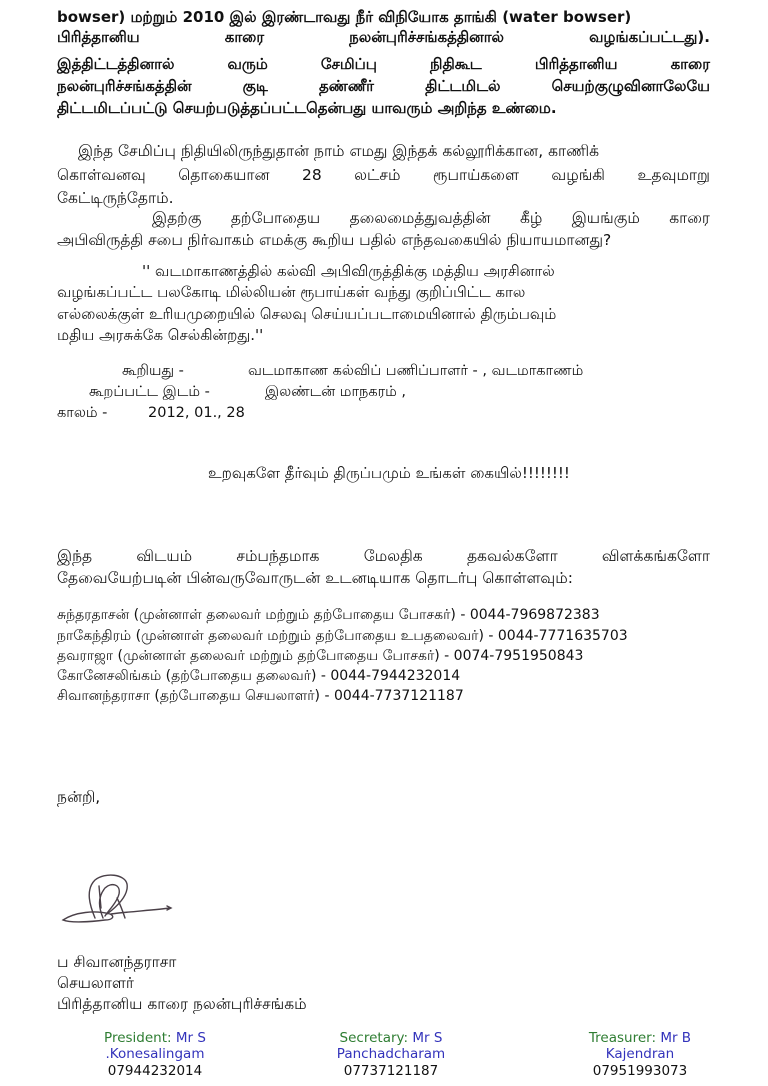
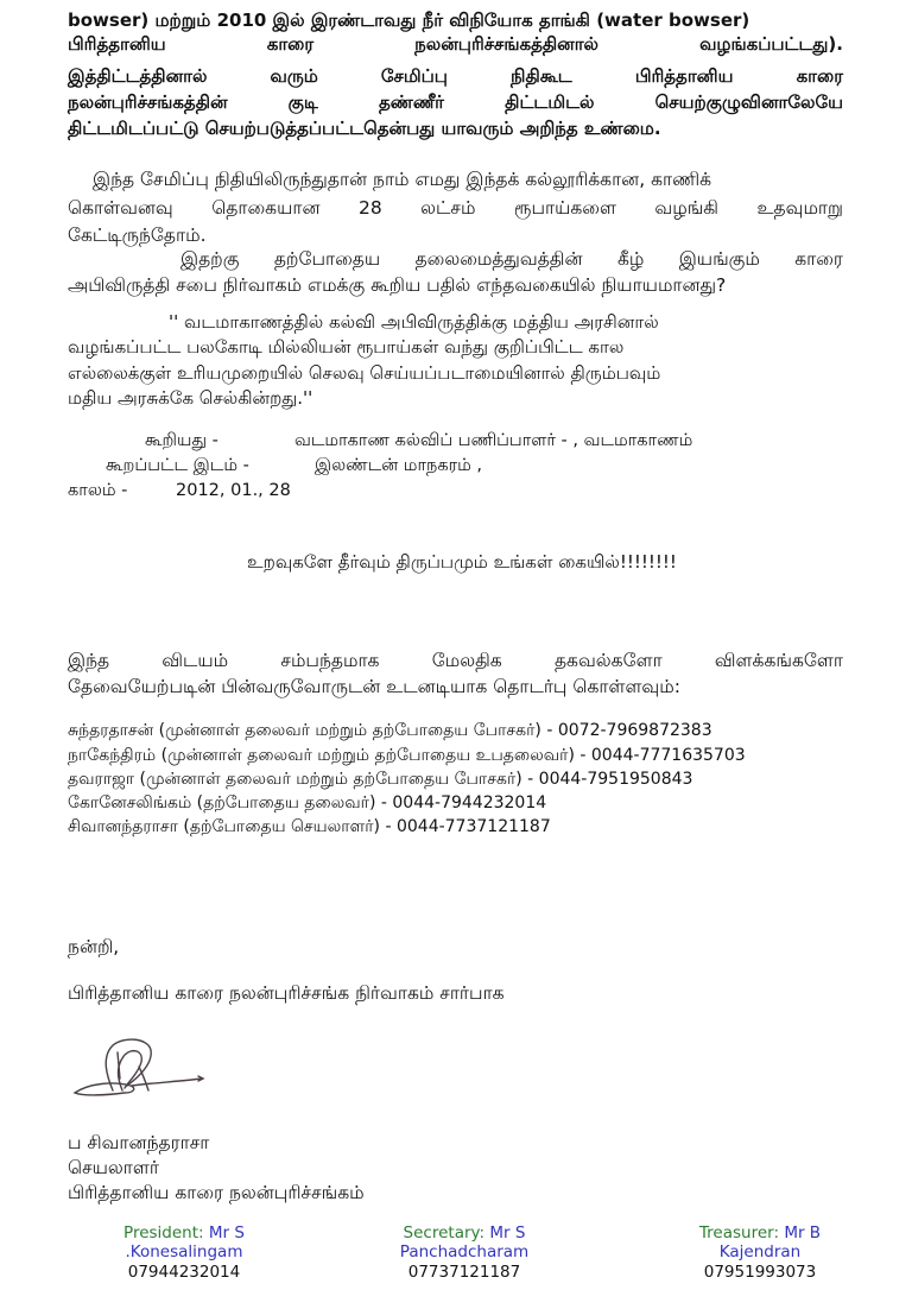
  bowser) மற்றும் 2010 இல் இரண்டாவது நீர் விநியோக தாங்கி (water bowser)
  பிரித்தானிய
  காரை
  நலன்புரிச்சங்கத்தினால்
  வழங்கப்பட்டது).
  இத்திட்டத்தினால்
  வரும்
  சேமிப்பு
  நிதிகூட
  பிரித்தானிய
  காரை
  நலன்புரிச்சங்கத்தின்
  குடி
  தண்ணீர்
  திட்டமிடல்
  செயற்குழுவினாலேயே
  திட்டமிடப்பட்டு செயற்படுத்தப்பட்டதென்பது யாவரும் அறிந்த உண்மை.
  இந்த சேமிப்பு நிதியிலிருந்துதான் நாம் எமது இந்தக் கல்லூரிக்கான, காணிக்
  கொள்வனவு
  தொகையான
  28
  லட்சம்
  ரூபாய்களை
  வழங்கி
  உதவுமாறு
  கேட்டிருந்தோம்.
  இதற்கு
  தற்போதைய
  தலைமைத்துவத்தின்
  கீழ்
  இயங்கும்
  காரை
  அபிவிருத்தி சபை நிர்வாகம் எமக்கு கூறிய பதில் எந்தவகையில் நியாயமானது?
  '' வடமாகாணத்தில் கல்வி அபிவிருத்திக்கு மத்திய அரசினால்
  வழங்கப்பட்ட பலகோடி மில்லியன் ரூபாய்கள் வந்து குறிப்பிட்ட கால
  எல்லைக்குள் உரியமுறையில் செலவு செய்யப்படாமையினால் திரும்பவும்
  மதிய அரசுக்கே செல்கின்றது.''
  கூறியது -
  வடமாகாண கல்விப் பணிப்பாளர் - , வடமாகாணம்
  கூறப்பட்ட இடம் -
  இலண்டன் மாநகரம் ,
  காலம் -
  2012, 01., 28
  உறவுகளே தீர்வும் திருப்பமும் உங்கள் கையில்!!!!!!!!
  இந்த
  விடயம்
  சம்பந்தமாக
  மேலதிக
  தகவல்களோ
  விளக்கங்களோ
  தேவையேற்படின் பின்வருவோருடன் உடனடியாக தொடர்பு கொள்ளவும்:
- சுந்தரதாசன் (முன்னாள் தலைவர் மற்றும் தற்போதைய போசகர்) - 0044-7969872383
+ சுந்தரதாசன் (முன்னாள் தலைவர் மற்றும் தற்போதைய போசகர்) - 0072-7969872383
  நாகேந்திரம் (முன்னாள் தலைவர் மற்றும் தற்போதைய உபதலைவர்) - 0044-7771635703
- தவராஜா (முன்னாள் தலைவர் மற்றும் தற்போதைய போசகர்) - 0074-7951950843
+ தவராஜா (முன்னாள் தலைவர் மற்றும் தற்போதைய போசகர்) - 0044-7951950843
  கோனேசலிங்கம் (தற்போதைய தலைவர்) - 0044-7944232014
  சிவானந்தராசா (தற்போதைய செயலாளர்) - 0044-7737121187
  நன்றி,
+ பிரித்தானிய காரை நலன்புரிச்சங்க நிர்வாகம் சார்பாக
  ப சிவானந்தராசா
  செயலாளர்
  பிரித்தானிய காரை நலன்புரிச்சங்கம்
  President: Mr S .Konesalingam
  07944232014
  Secretary: Mr S Panchadcharam
  07737121187
  Treasurer: Mr B Kajendran
  07951993073
